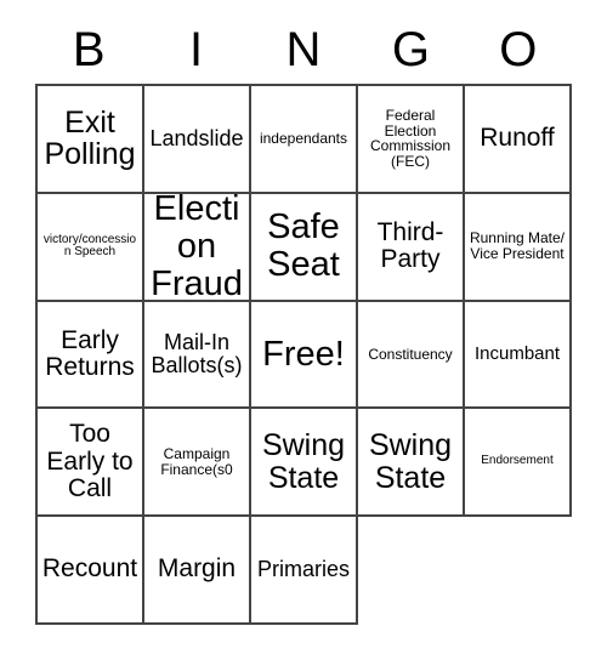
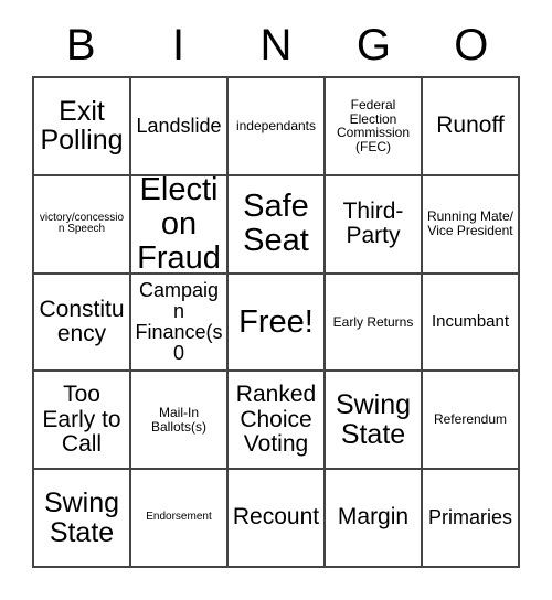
  B
  I
  N
  G
  O
  Exit Polling
  Landslide
  independants
  Federal Election Commission (FEC)
  Runoff
  victory/concession Speech
  Election Fraud
  Safe Seat
  Third-Party
  Running Mate/ Vice President
- Early Returns
+ Constituency
- Mail-In Ballots(s)
+ Campaign Finance(s0
  Free!
- Constituency
+ Early Returns
  Incumbant
  Too Early to Call
- Campaign Finance(s0
+ Mail-In Ballots(s)
+ Ranked Choice Voting
  Swing State
+ Referendum
  Swing State
  Endorsement
  Recount
  Margin
  Primaries
